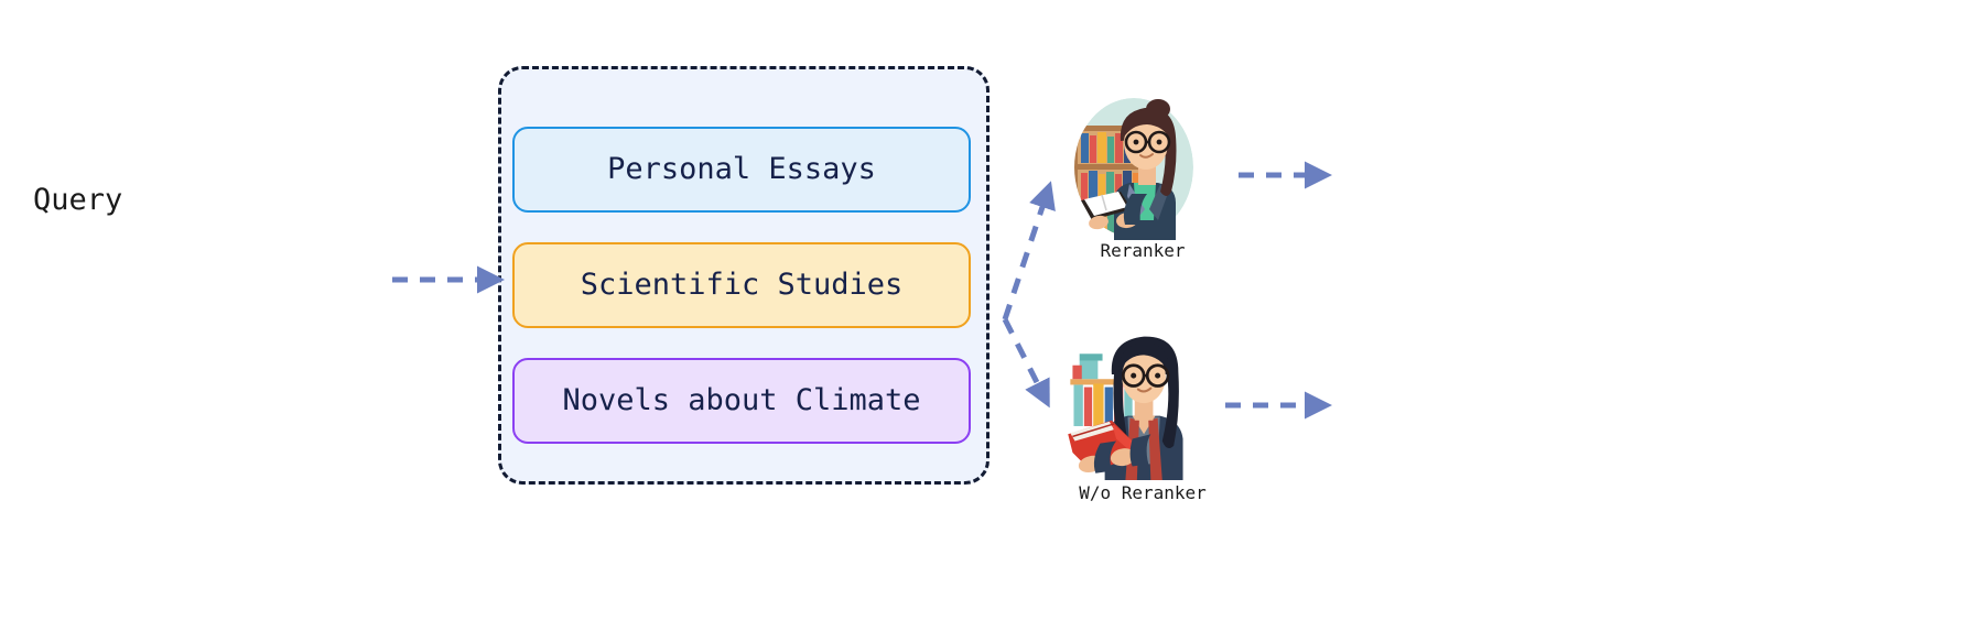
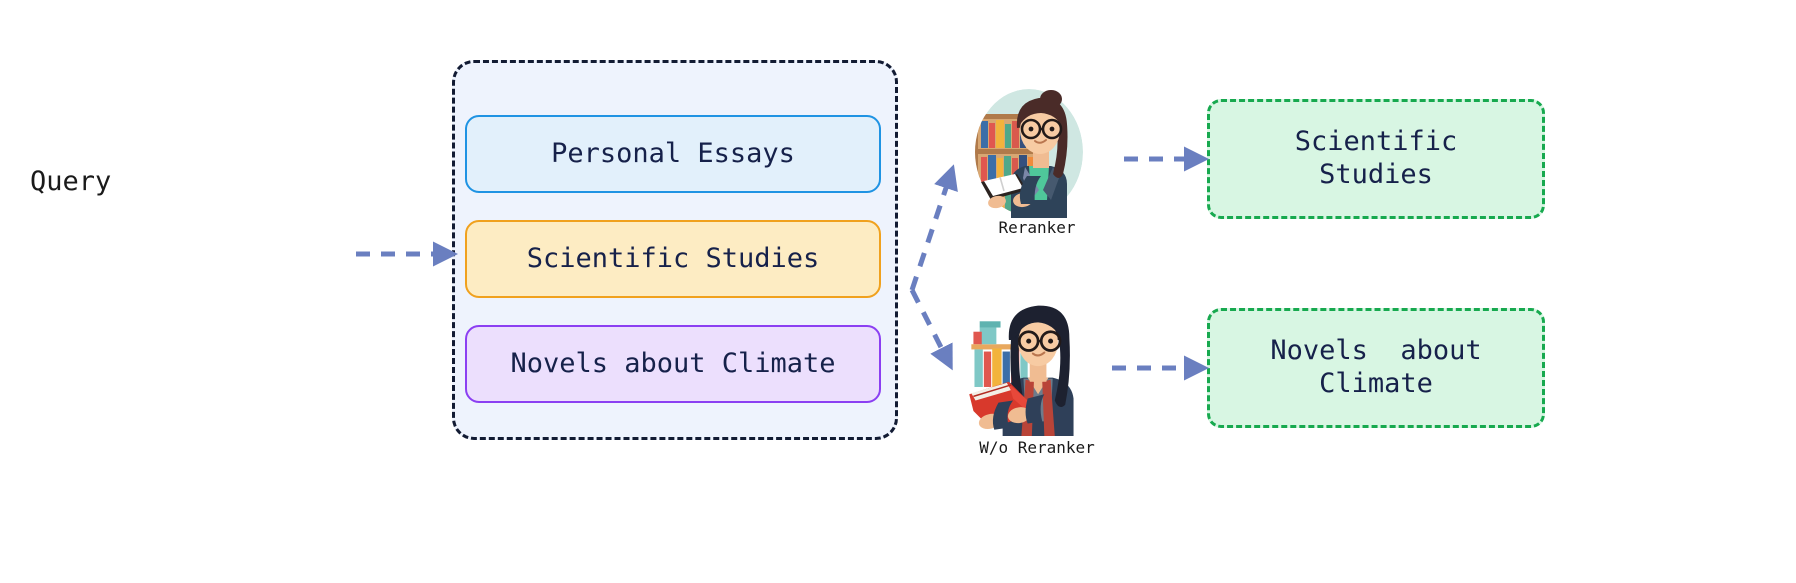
  Query
  Personal Essays
  Scientific Studies
  Novels about Climate
  Reranker
  W/o Reranker
+ Scientific
+ Studies
+ Novels about
+ Climate
